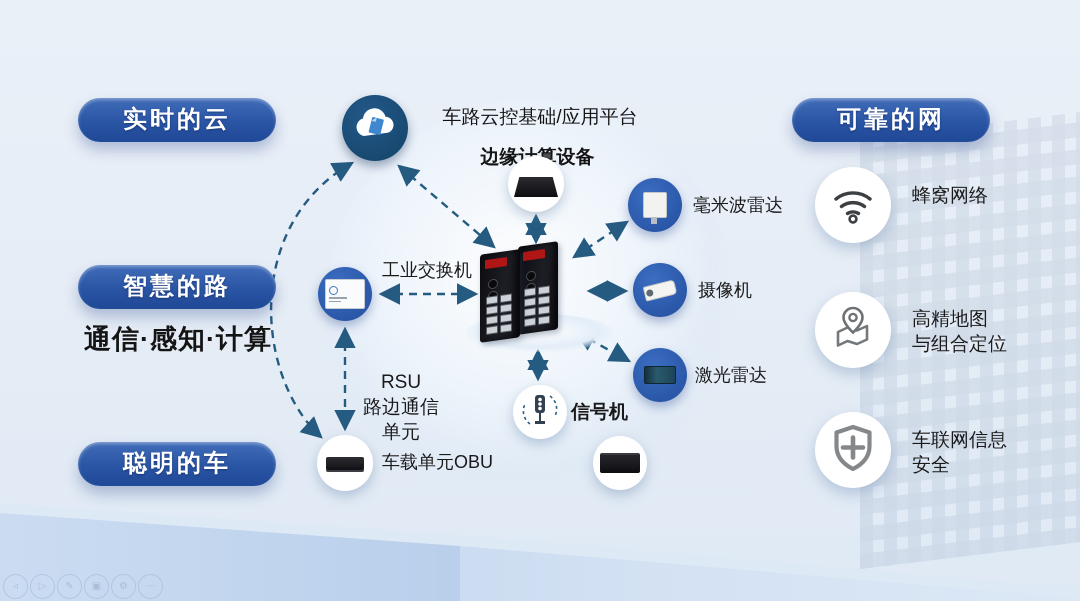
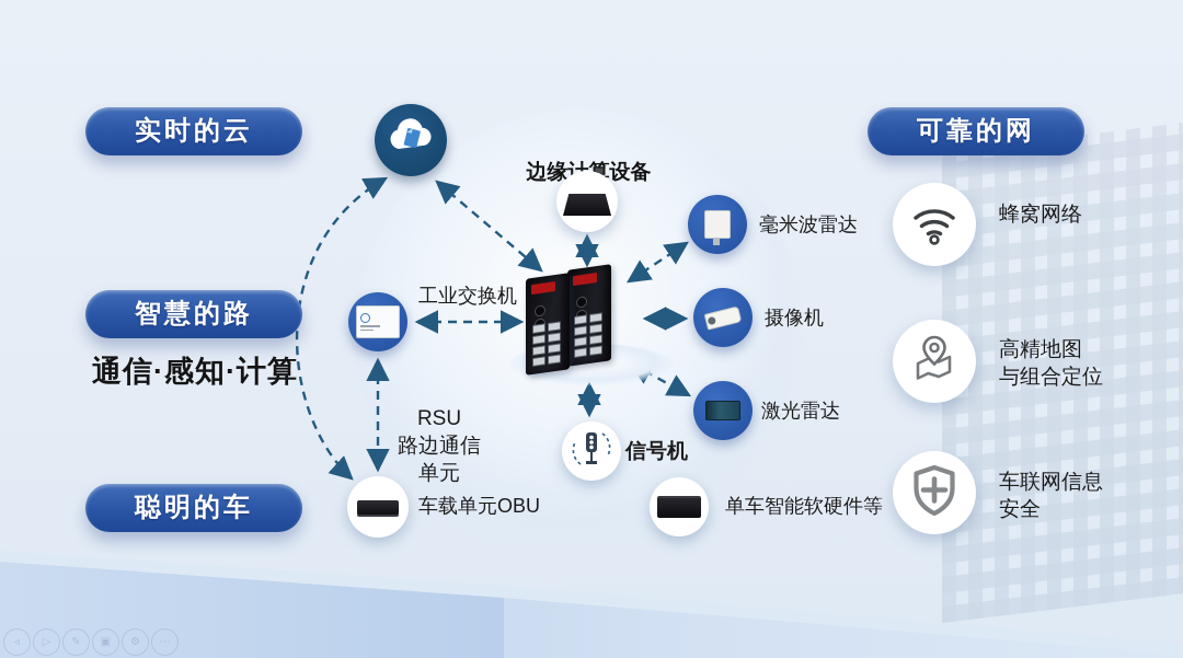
  实时的云
  智慧的路
  通信·感知·计算
  聪明的车
  可靠的网
- 车路云控基础/应用平台
  工业交换机
  RSU
  路边通信单元
  信号机
  车载单元OBU
+ 单车智能软硬件等
  毫米波雷达
  摄像机
  激光雷达
  蜂窝网络
  高精地图
  与组合定位
  车联网信息
  安全
  ◃
  ▷
  ▣
  ⚙
